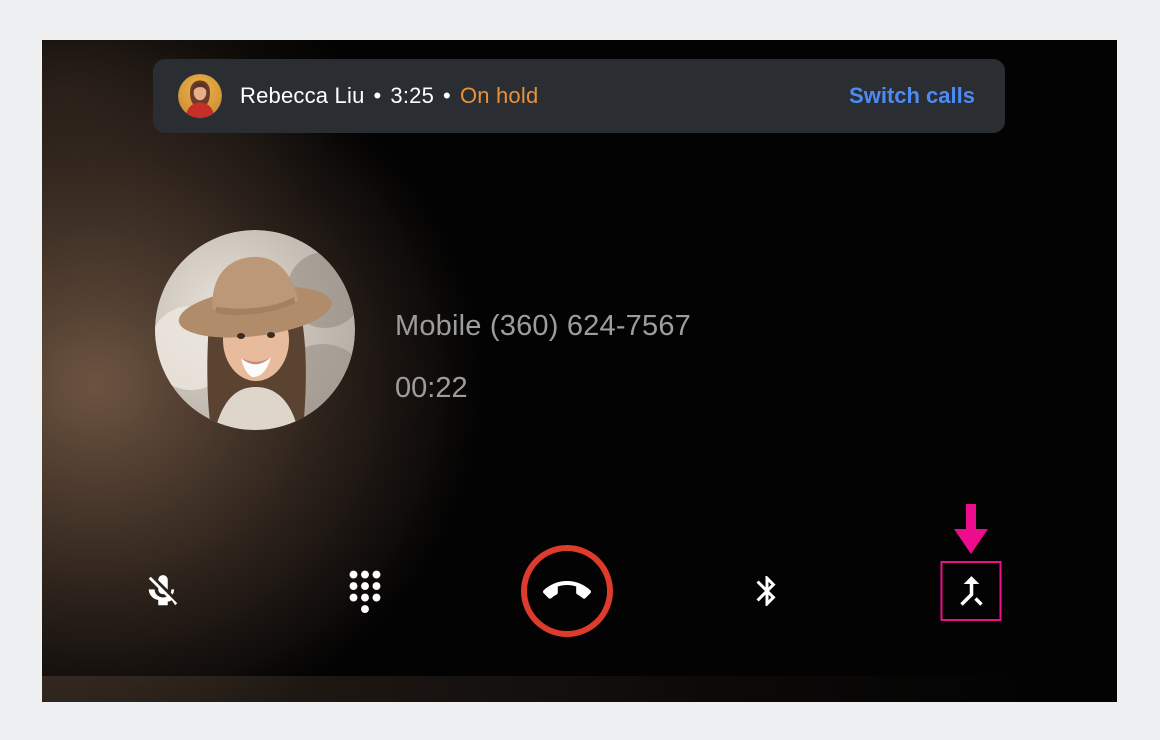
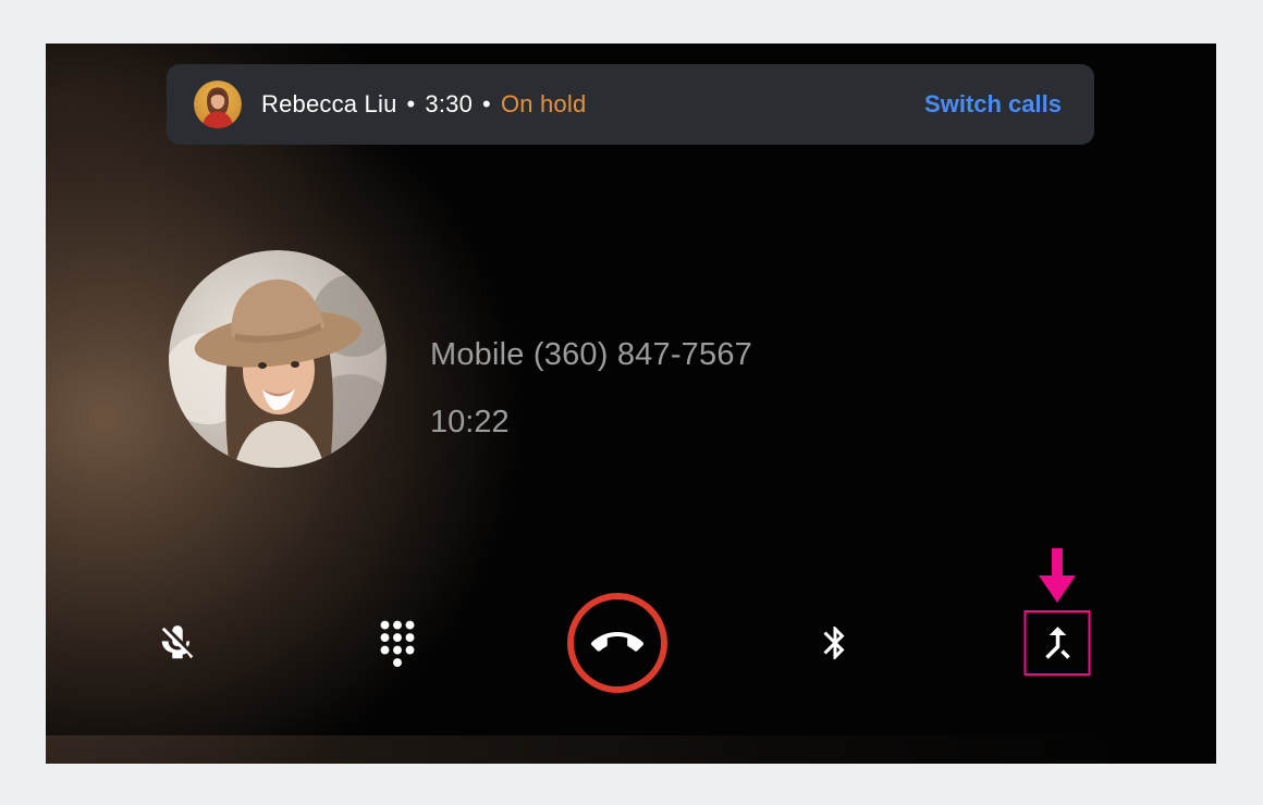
  Rebecca Liu
  •
- 3:25
+ 3:30
  •
  On hold
  Switch calls
- Mobile (360) 624-7567
+ Mobile (360) 847-7567
- 00:22
+ 10:22
